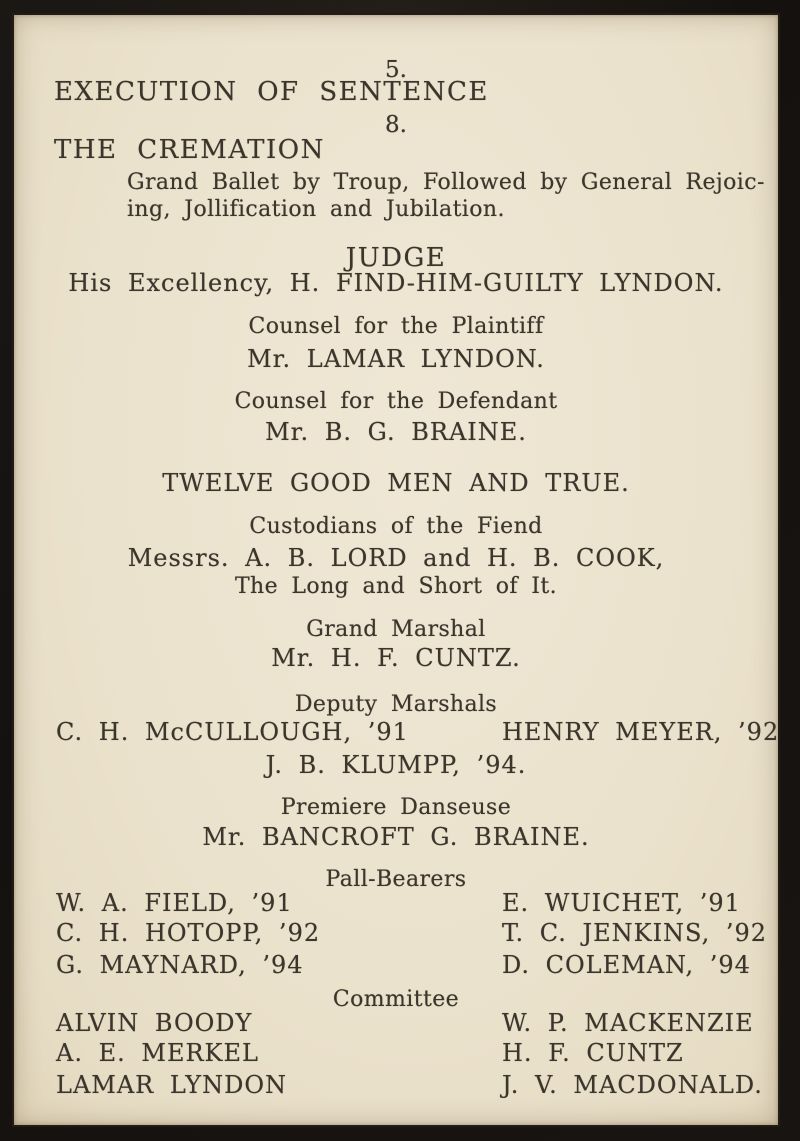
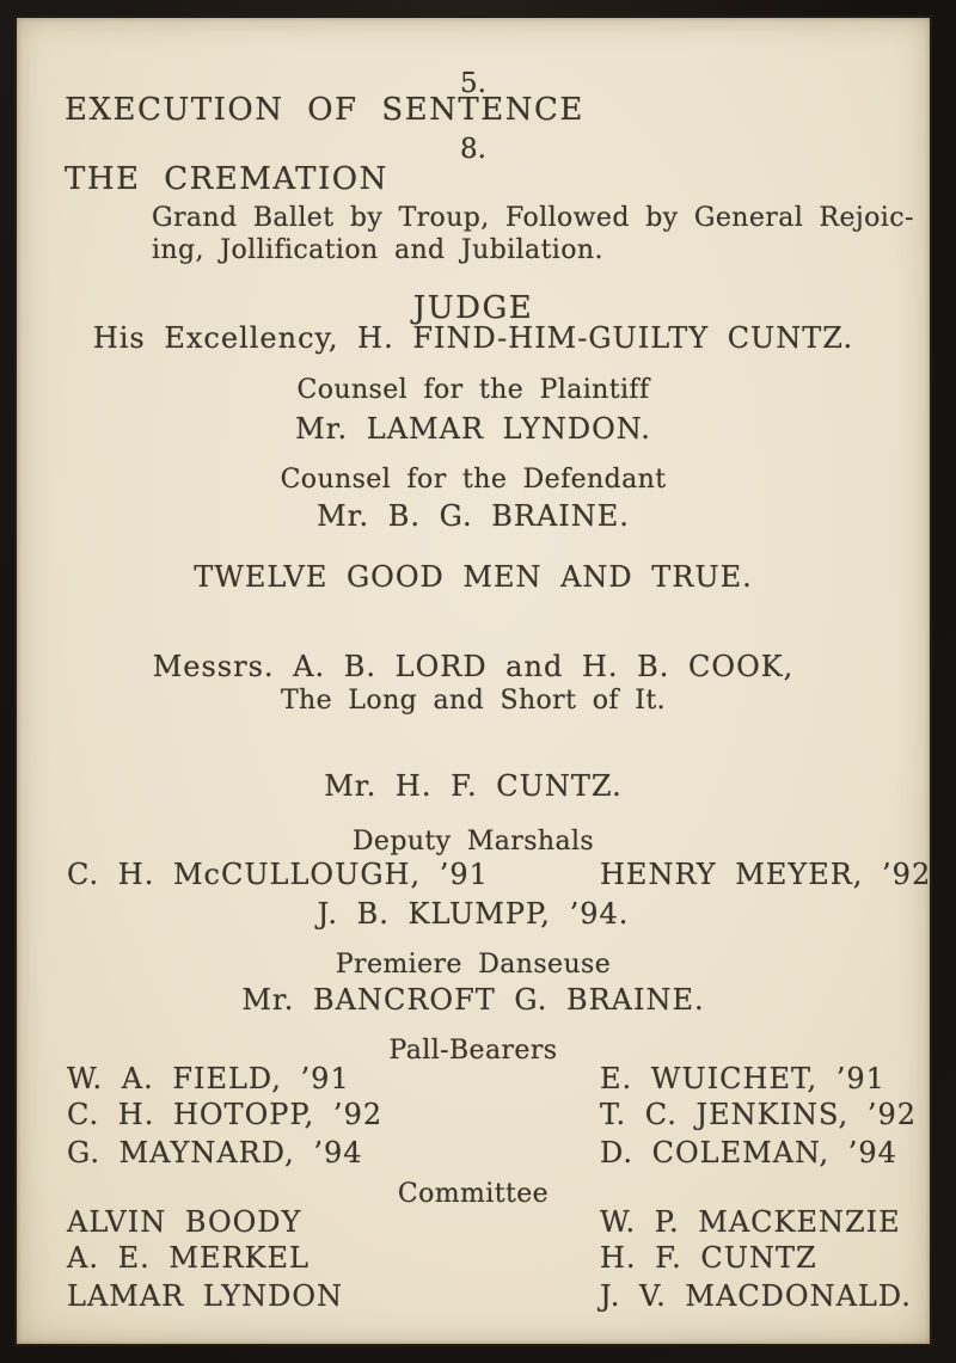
  5.
  EXECUTION OF SENTENCE
  8.
  THE CREMATION
  Grand Ballet by Troup, Followed by General Rejoic-
  ing, Jollification and Jubilation.
  JUDGE
- His Excellency, H. FIND-HIM-GUILTY LYNDON.
+ His Excellency, H. FIND-HIM-GUILTY CUNTZ.
  Counsel for the Plaintiff
  Mr. LAMAR LYNDON.
  Counsel for the Defendant
  Mr. B. G. BRAINE.
  TWELVE GOOD MEN AND TRUE.
- Custodians of the Fiend
  Messrs. A. B. LORD and H. B. COOK,
  The Long and Short of It.
- Grand Marshal
  Mr. H. F. CUNTZ.
  Deputy Marshals
  C. H. McCULLOUGH, ’91
  HENRY MEYER, ’92
  J. B. KLUMPP, ’94.
  Premiere Danseuse
  Mr. BANCROFT G. BRAINE.
  Pall-Bearers
  W. A. FIELD, ’91
  E. WUICHET, ’91
  C. H. HOTOPP, ’92
  T. C. JENKINS, ’92
  G. MAYNARD, ’94
  D. COLEMAN, ’94
  Committee
  ALVIN BOODY
  W. P. MACKENZIE
  A. E. MERKEL
  H. F. CUNTZ
  LAMAR LYNDON
  J. V. MACDONALD.
